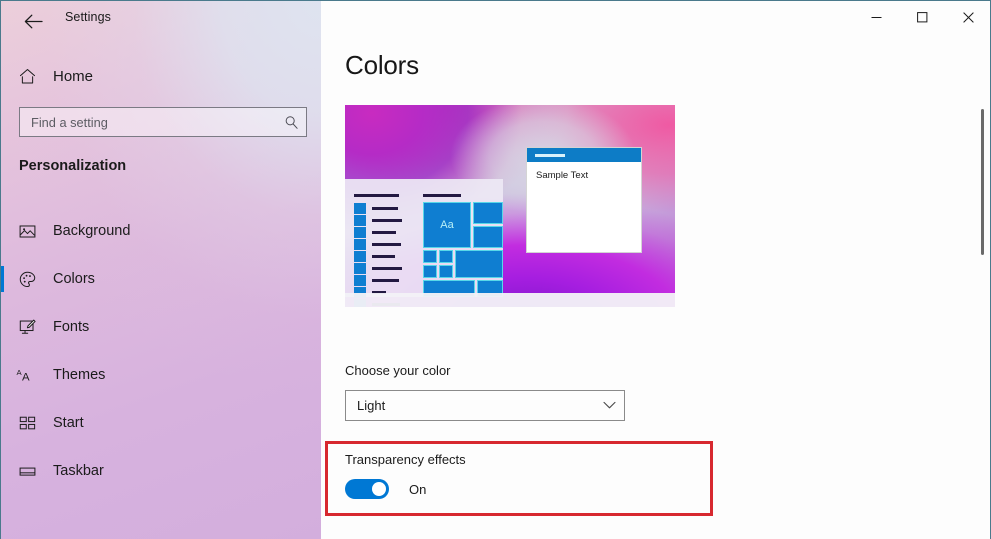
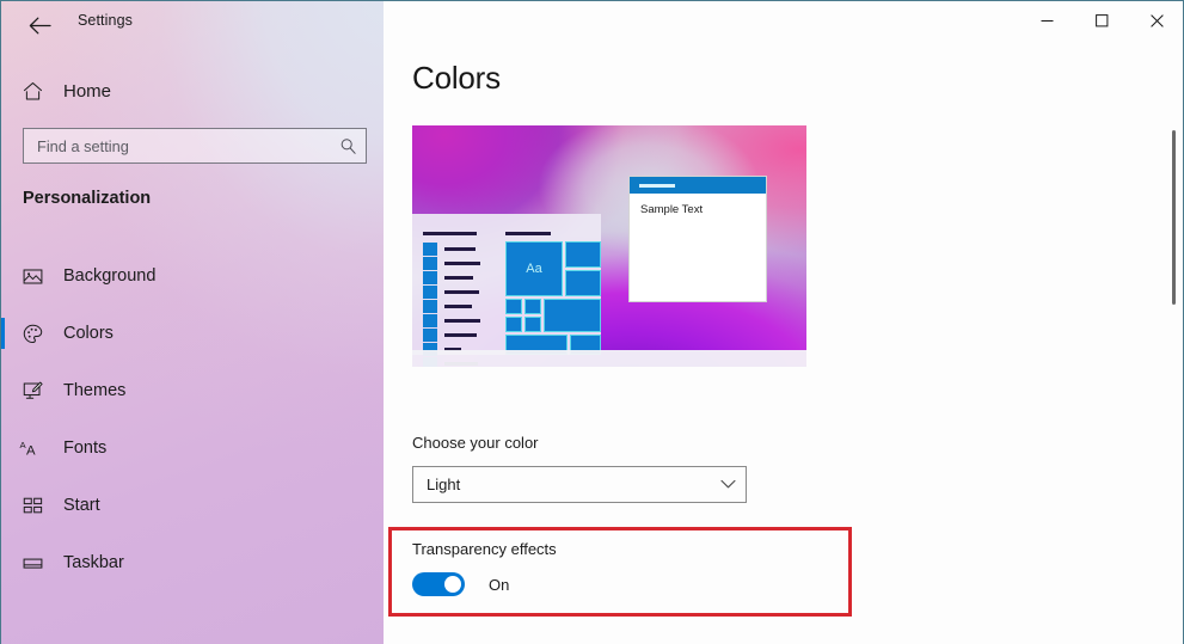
  Settings
  Home
  Find a setting
  Personalization
  Background
  Colors
- Fonts
+ Themes
  A
  A
- Themes
+ Fonts
  Start
  Taskbar
  Colors
  Aa
  Sample Text
  Choose your color
  Light
  Transparency effects
  On
